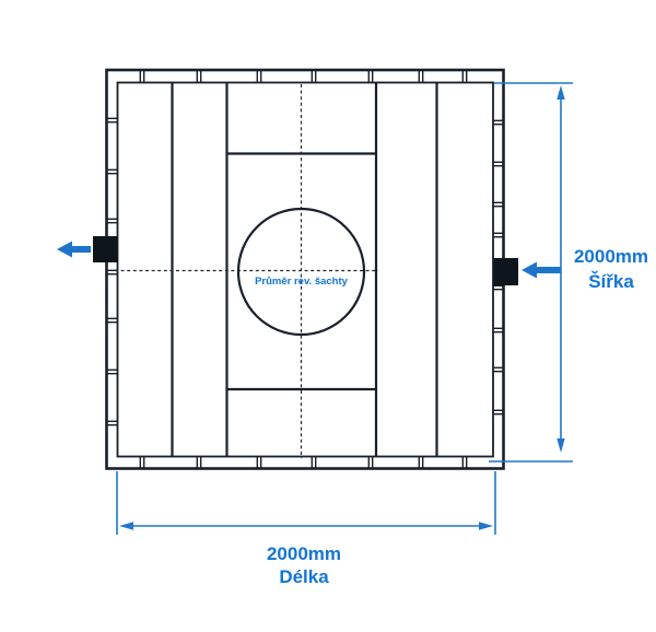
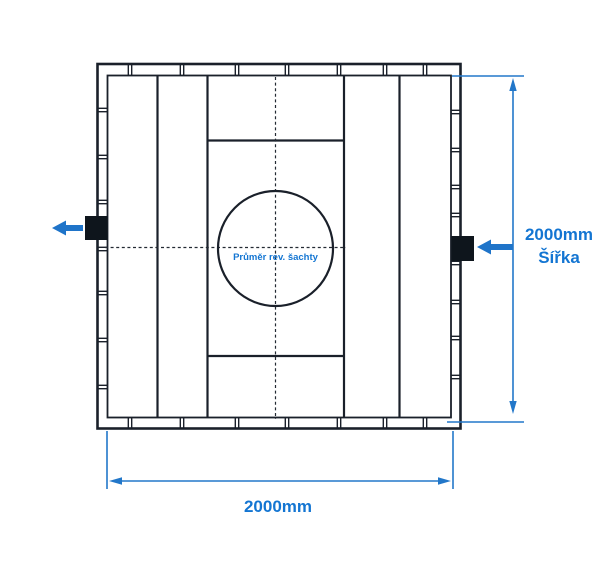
  Průměr rev. šachty
  2000mm
  Šířka
  2000mm
- Délka
